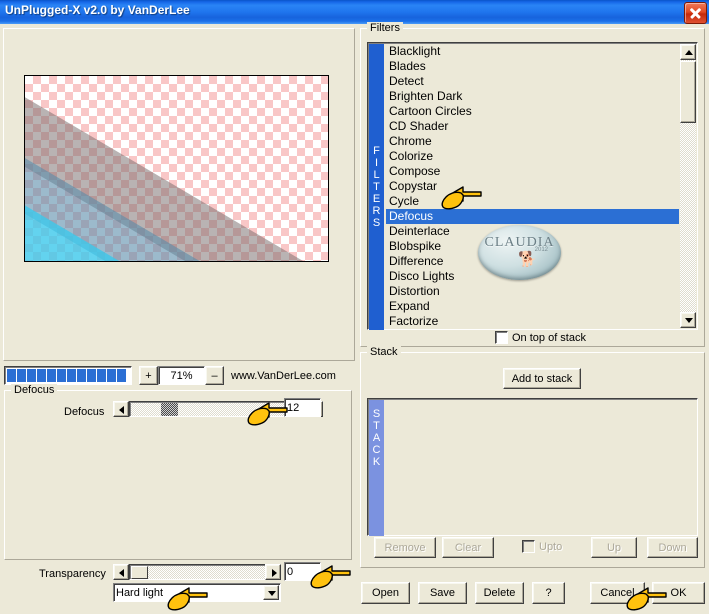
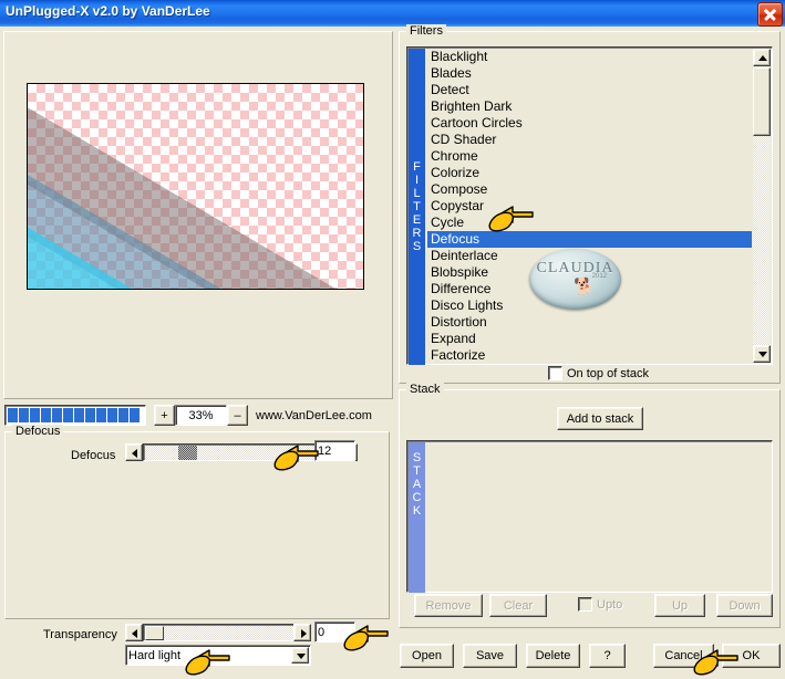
  UnPlugged-X v2.0 by VanDerLee
  +
- 71%
+ 33%
  –
  www.VanDerLee.com
  Defocus
  Defocus
  12
  Transparency
  0
  Hard light
  Filters
  F
  I
  L
  T
  E
  R
  S
  Blacklight
  Blades
  Detect
  Brighten Dark
  Cartoon Circles
  CD Shader
  Chrome
  Colorize
  Compose
  Copystar
  Cycle
  Defocus
  Deinterlace
  Blobspike
  Difference
  Disco Lights
  Distortion
  Expand
  Factorize
  CLAUDIA
  🐕
  On top of stack
  Stack
  Add to stack
  S
  T
  A
  C
  K
  Remove
  Clear
  Upto
  Up
  Down
  Open
  Save
  Delete
  ?
  Cancel
  OK
